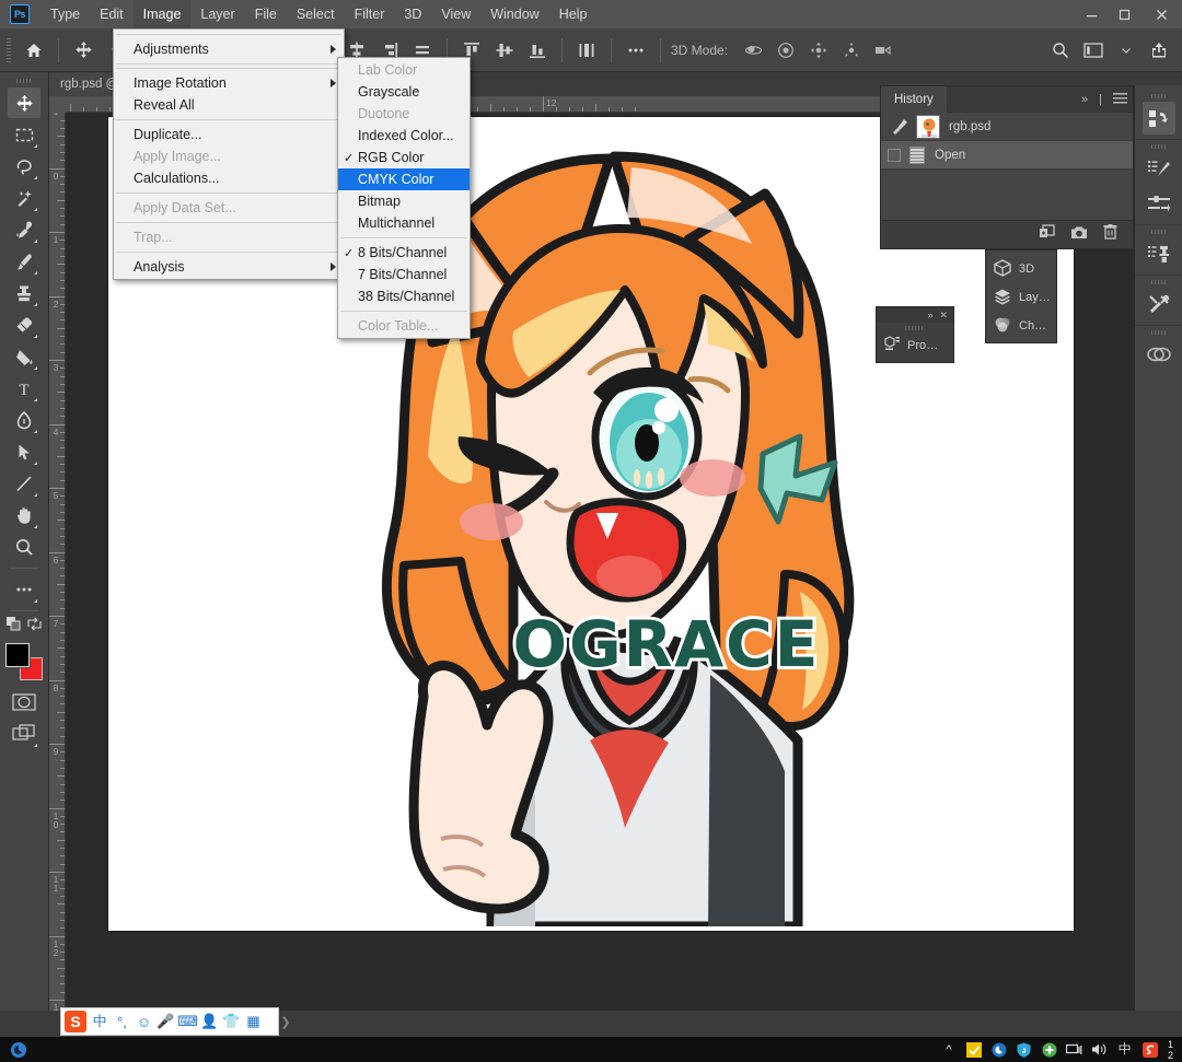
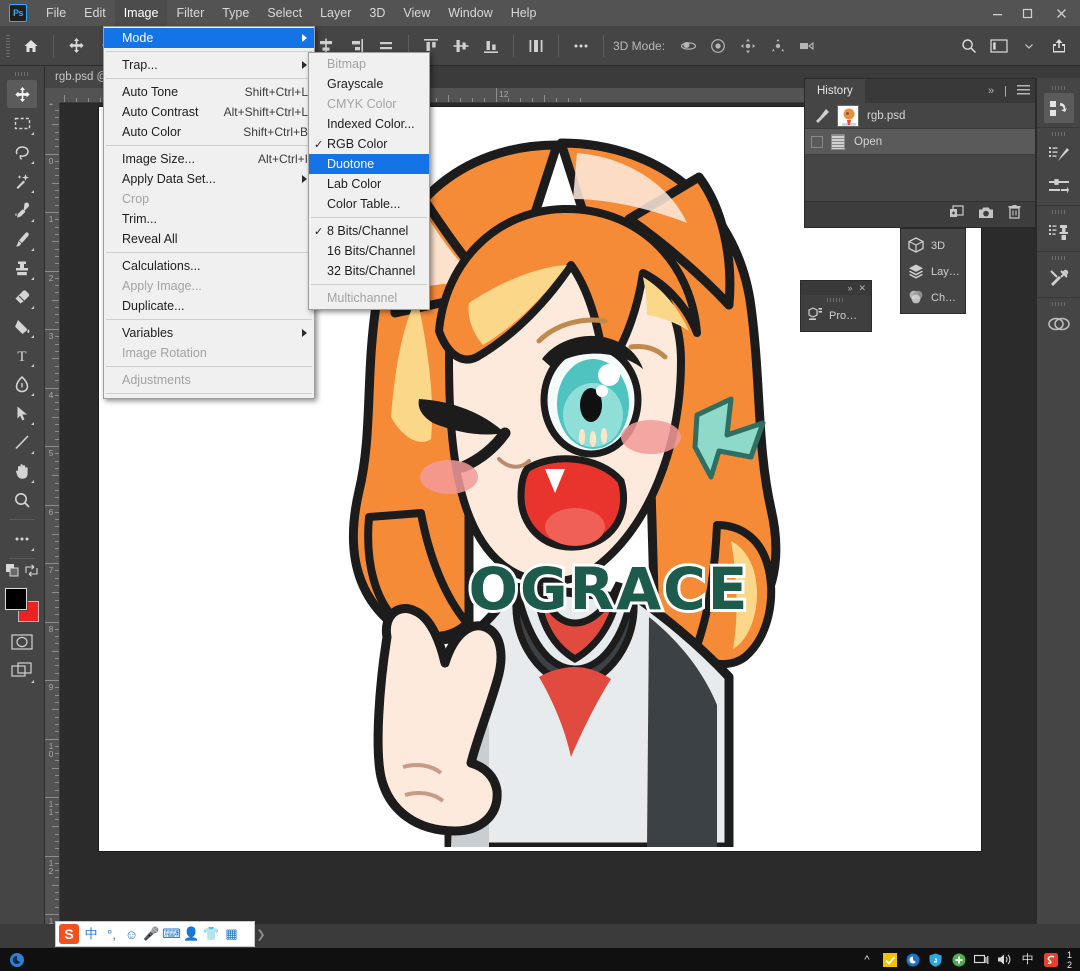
  Ps
- Type
+ File
  Edit
  Image
- Layer
+ Filter
- File
+ Type
  Select
- Filter
+ Layer
  3D
  View
  Window
  Help
  3D Mode:
  T
  rgb.psd
  12
  0
  1
  2
  3
  4
  5
  6
  7
  8
  9
  1
  0
  1
  1
  1
  2
  1
  OGRACE
+ Mode
- Adjustments
+ Trap...
+ Auto Tone
+ Shift+Ctrl+L
+ Auto Contrast
+ Alt+Shift+Ctrl+L
+ Auto Color
+ Shift+Ctrl+B
+ Image Size...
+ Alt+Ctrl+I
- Image Rotation
+ Apply Data Set...
+ Crop
+ Trim...
  Reveal All
- Duplicate...
+ Calculations...
  Apply Image...
- Calculations...
+ Duplicate...
+ Variables
- Apply Data Set...
+ Image Rotation
- Trap...
+ Adjustments
- Analysis
- Lab Color
+ Bitmap
  Grayscale
- Duotone
+ CMYK Color
  Indexed Color...
  ✓
  RGB Color
- CMYK Color
+ Duotone
- Bitmap
+ Lab Color
- Multichannel
+ Color Table...
  ✓
  8 Bits/Channel
- 7 Bits/Channel
+ 16 Bits/Channel
- 38 Bits/Channel
+ 32 Bits/Channel
- Color Table...
+ Multichannel
  History
  »
  |
  rgb.psd
  Open
  3D
  Lay…
  Ch…
  »
  ✕
  Pro…
  S
  中
  °,
  ☺
  🎤
  ⌨
  👤
  👕
  ▦
  ❯
  ^
  中
  1
  2
